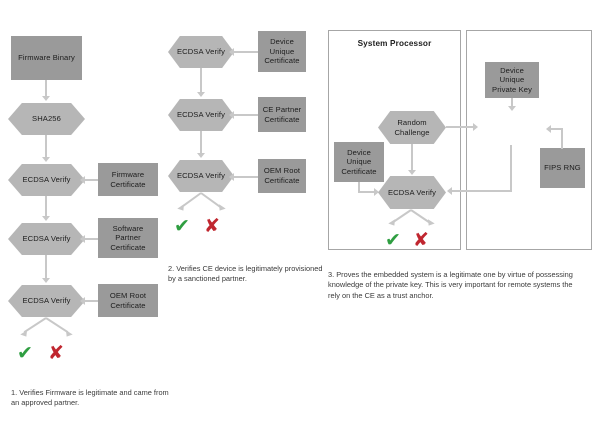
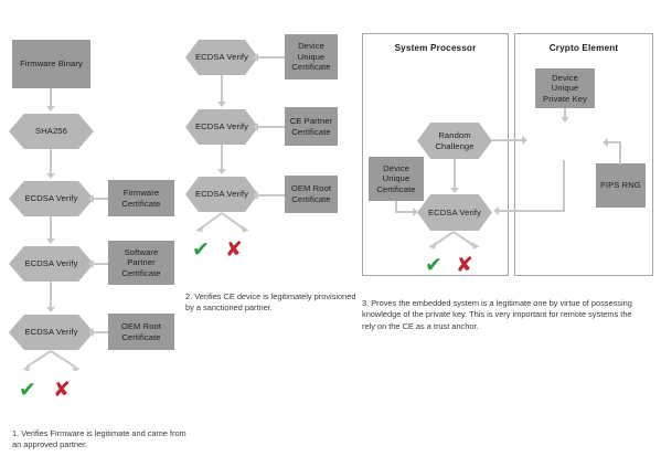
  Firmware Binary
  SHA256
  ECDSA Verify
  Firmware Certificate
  ECDSA Verify
  Software Partner Certificate
  ECDSA Verify
  OEM Root Certificate
  ✔
  ✘
  1. Verifies Firmware is legitimate and came from an approved partner.
  ECDSA Verify
  Device Unique Certificate
  ECDSA Verify
  CE Partner Certificate
  ECDSA Verify
  OEM Root Certificate
  ✔
  ✘
  2. Verifies CE device is legitimately provisioned by a sanctioned partner.
  System Processor
+ Crypto Element
  Device Unique Private Key
  FIPS RNG
  Random Challenge
  Device Unique Certificate
  ECDSA Verify
  ✔
  ✘
  3. Proves the embedded system is a legitimate one by virtue of possessing knowledge of the private key. This is very important for remote systems the rely on the CE as a trust anchor.
